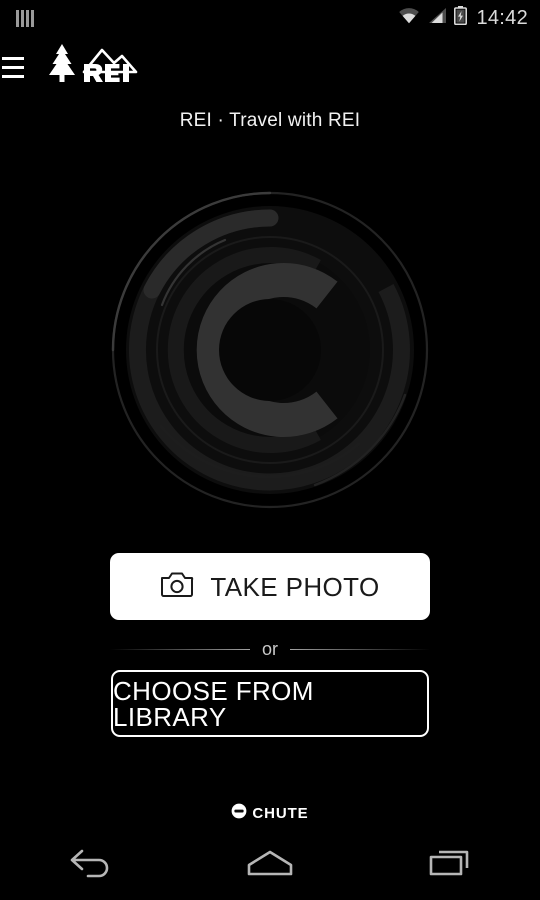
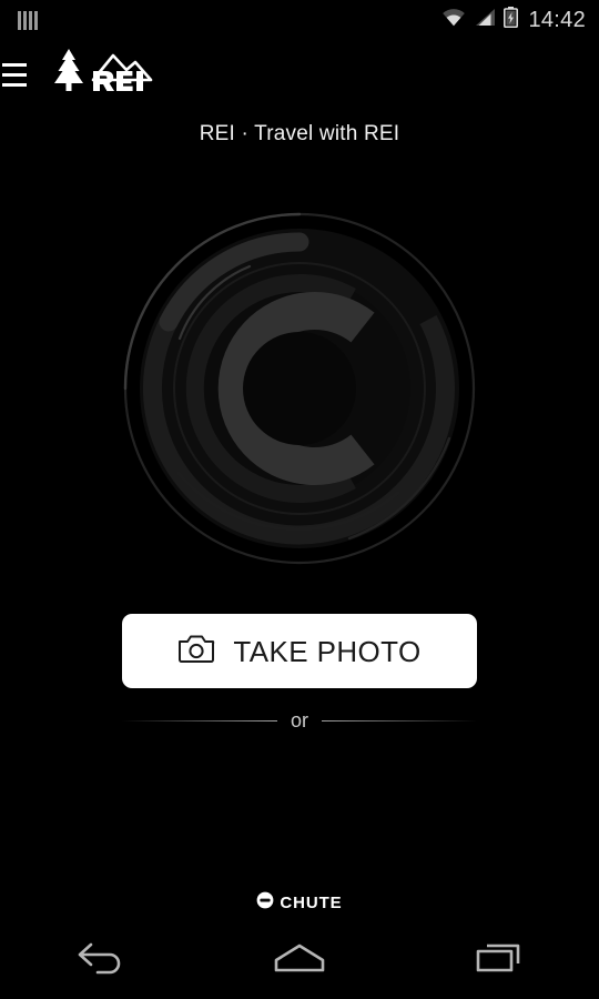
  14:42
  REI · Travel with REI
  TAKE PHOTO
  or
- CHOOSE FROM LIBRARY
  CHUTE
